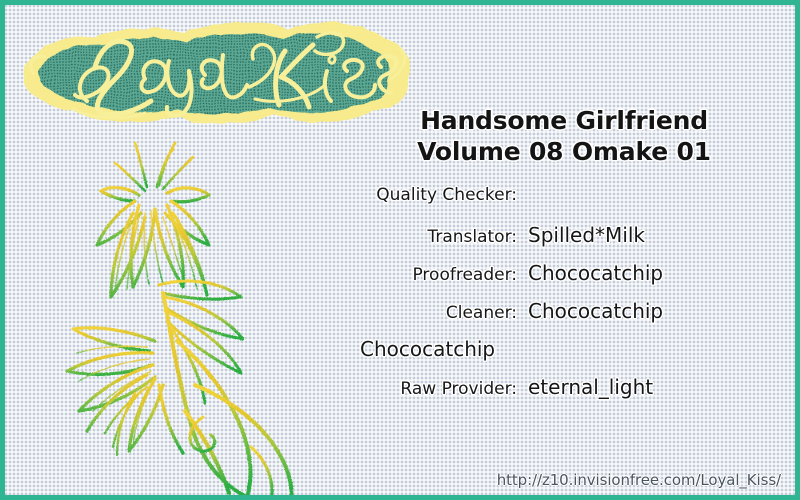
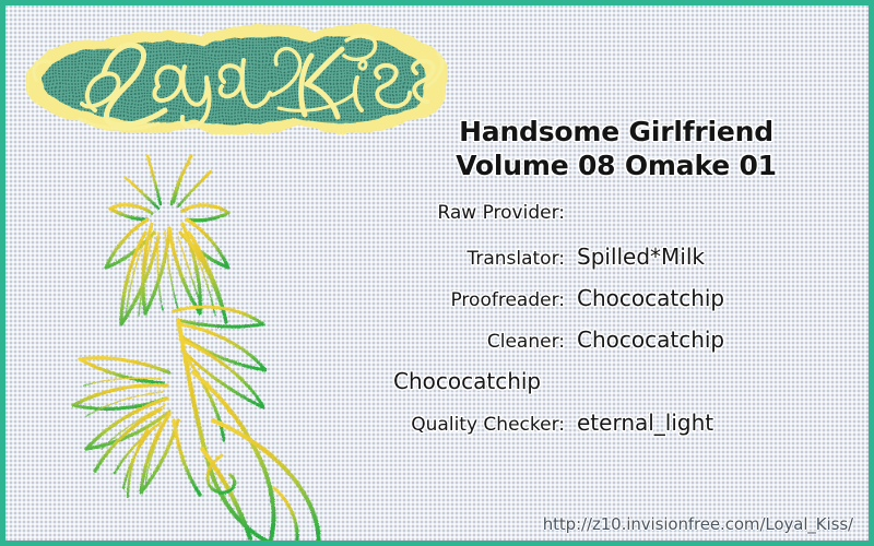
  Handsome Girlfriend
  Volume 08 Omake 01
- Quality Checker:
+ Raw Provider:
  Translator:
  Spilled*Milk
  Proofreader:
  Chococatchip
  Cleaner:
  Chococatchip
  Chococatchip
- Raw Provider:
+ Quality Checker:
  eternal_light
  http://z10.invisionfree.com/Loyal_Kiss/
